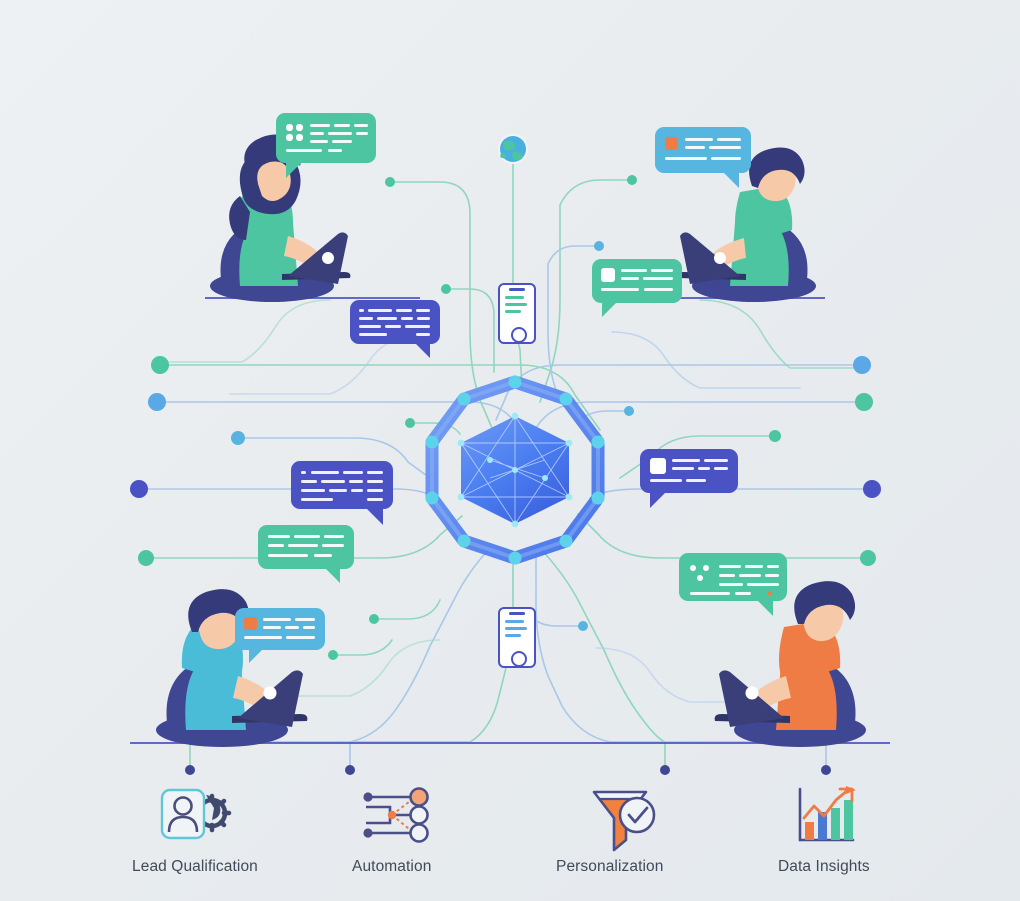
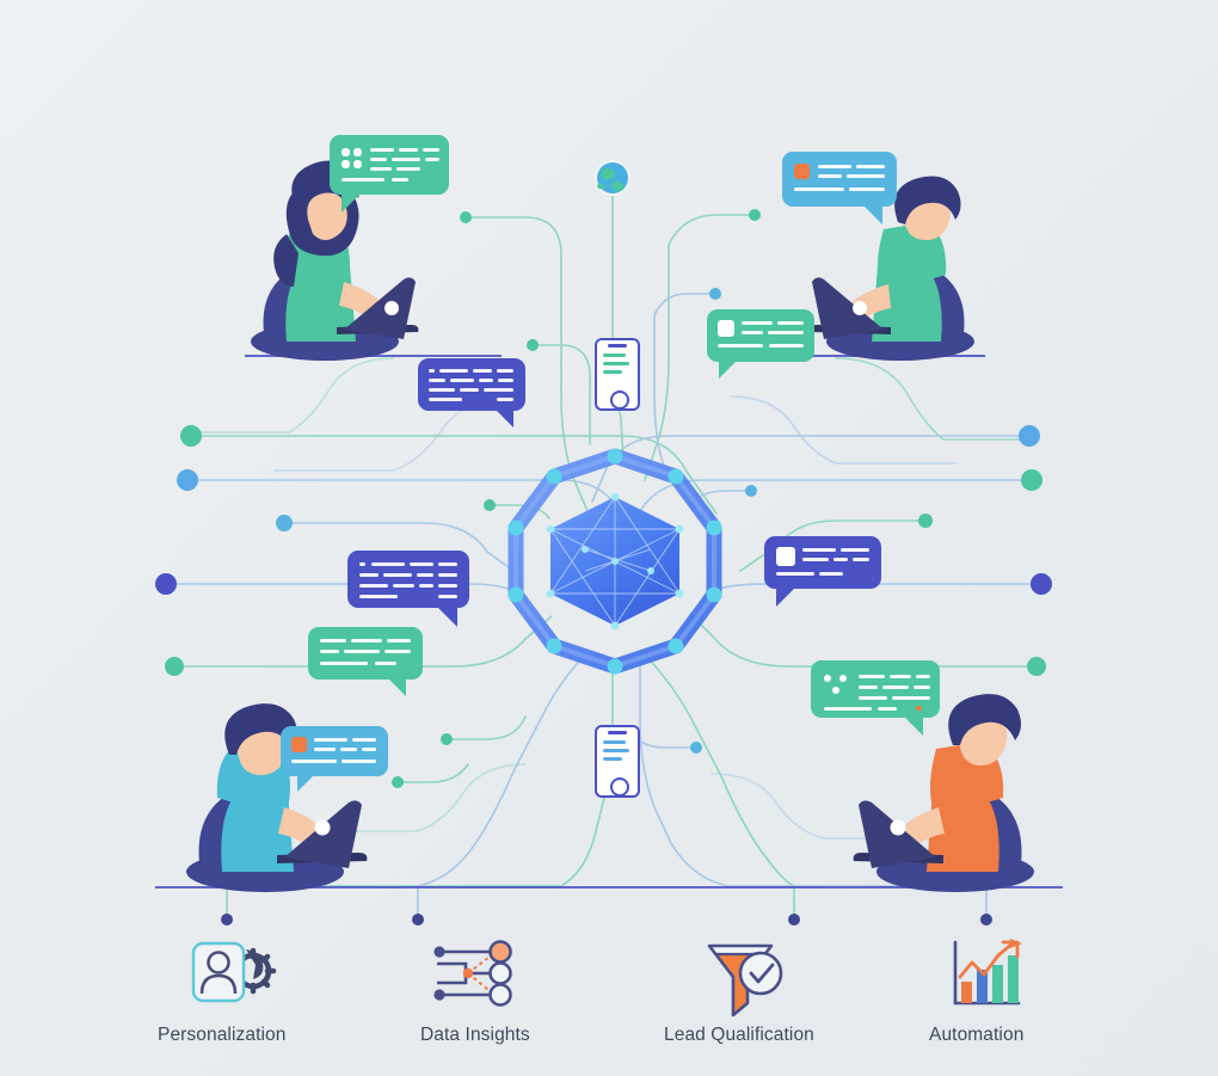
- Lead Qualification
+ Personalization
- Automation
+ Data Insights
- Personalization
+ Lead Qualification
- Data Insights
+ Automation
